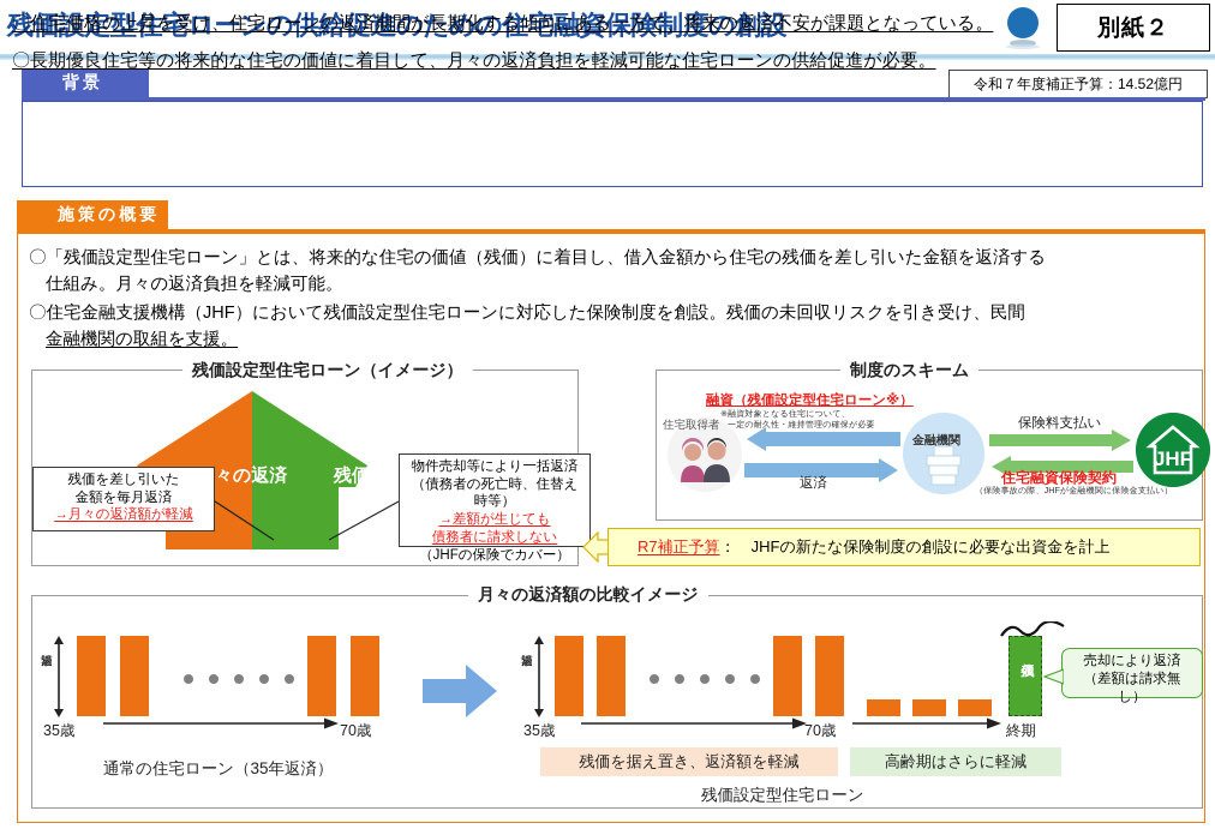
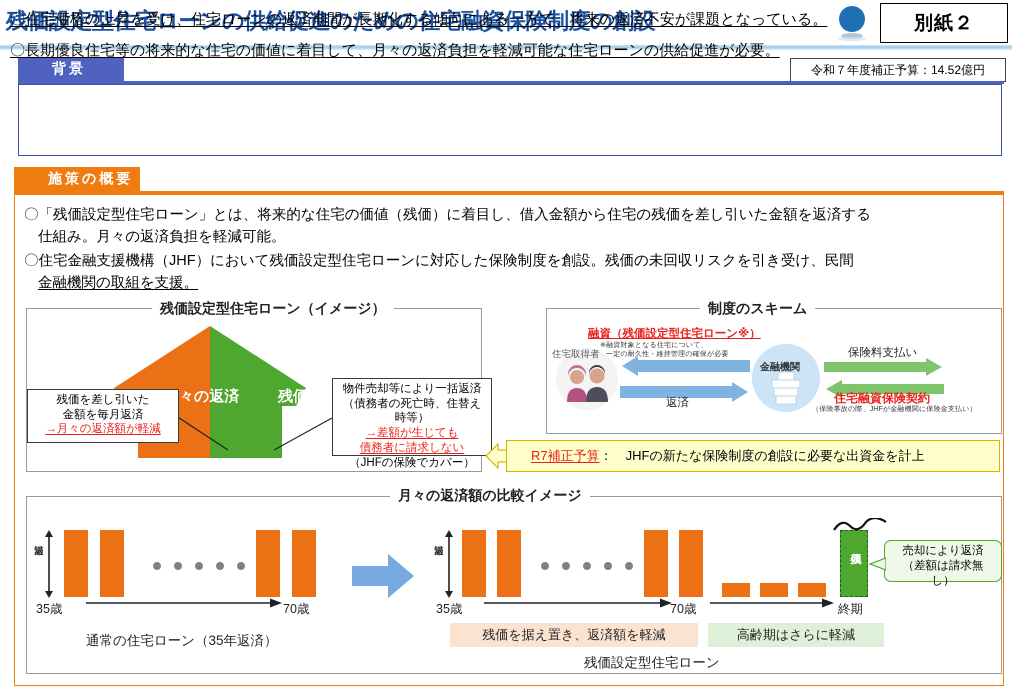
  残価設定型住宅ローンの供給促進のための住宅融資保険制度の創設
  別紙２
  令和７年度補正予算：14.52億円
  背景
  〇住宅価格の上昇を受け、住宅ローンの返済期間が長期化する傾向にある一方で、将来の返済不安が課題となっている。
  〇長期優良住宅等の将来的な住宅の価値に着目して、月々の返済負担を軽減可能な住宅ローンの供給促進が必要。
  施策の概要
  〇「残価設定型住宅ローン」とは、将来的な住宅の価値（残価）に着目し、借入金額から住宅の残価を差し引いた金額を返済する
  仕組み。月々の返済負担を軽減可能。
  〇住宅金融支援機構（JHF）において残価設定型住宅ローンに対応した保険制度を創設。残価の未回収リスクを引き受け、民間
  金融機関の取組を支援。
  残価設定型住宅ローン（イメージ）
  々の返済
  残価
  残価を差し引いた
  金額を毎月返済
  →月々の返済額が軽減
  物件売却等により一括返済
  （債務者の死亡時、住替え時等）
  →差額が生じても
  債務者に請求しない
  （JHFの保険でカバー）
  R7補正予算
  ： JHFの新たな保険制度の創設に必要な出資金を計上
  制度のスキーム
  住宅取得者
  金融機関
- JHF
  融資（残価設定型住宅ローン※）
  ※融資対象となる住宅について、
  一定の耐久性・維持管理の確保が必要
  返済
  保険料支払い
  住宅融資保険契約
  （保険事故の際、JHFが金融機関に保険金支払い）
  月々の返済額の比較イメージ
  35歳
  70歳
  通常の住宅ローン（35年返済）
  35歳
  70歳
  終期
  売却により返済
  （差額は請求無し）
  残価を据え置き、返済額を軽減
  高齢期はさらに軽減
  残価設定型住宅ローン
